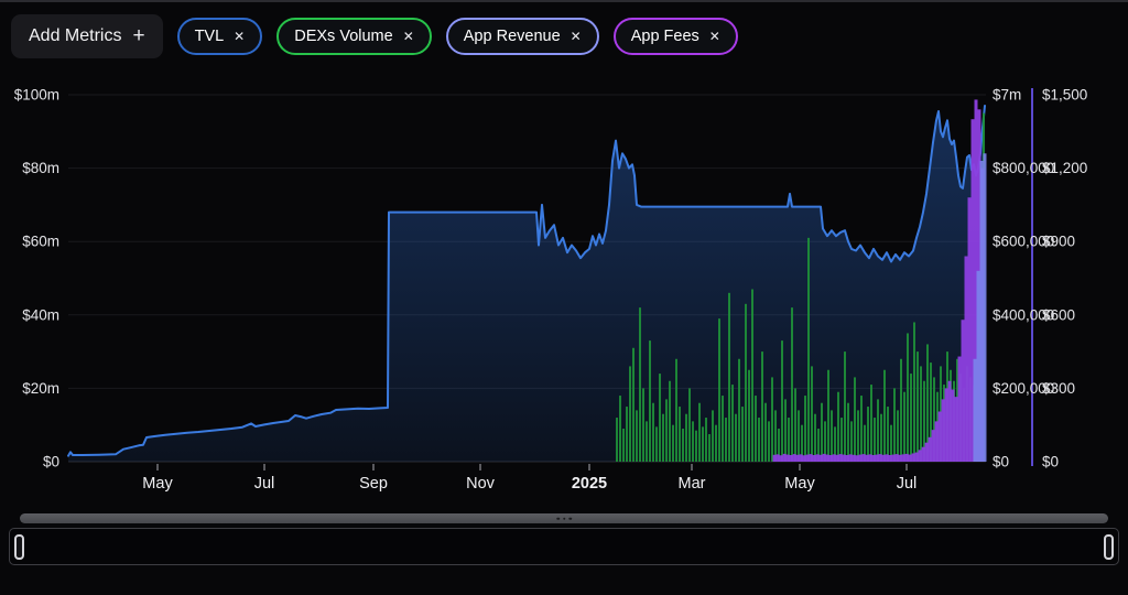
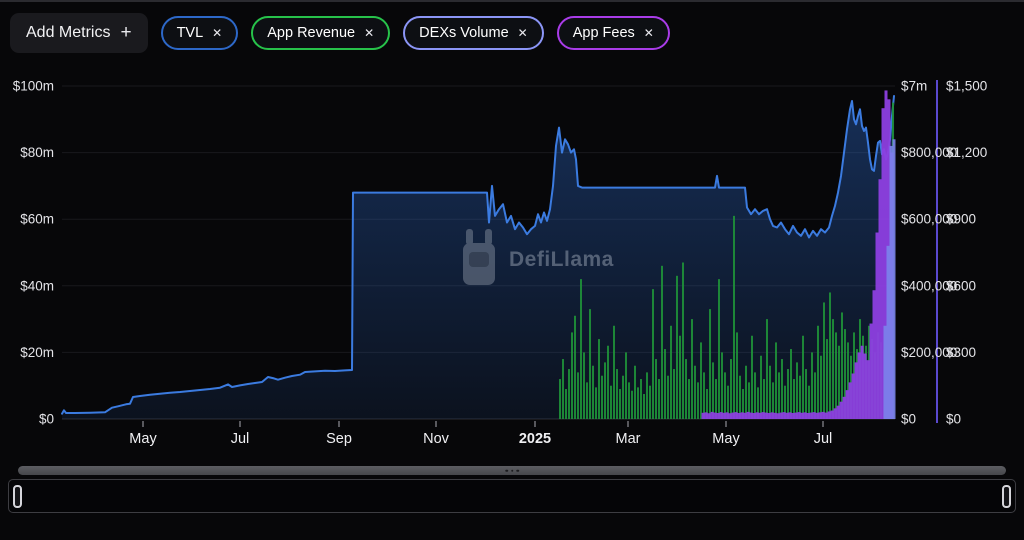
  $0
  $20m
  $40m
  $60m
  $80m
  $100m
  $0
  $200,000
  $400,000
  $600,000
  $800,000
  $7m
  $0
  $300
  $600
  $900
  $1,200
  $1,500
  May
  Jul
  Sep
  Nov
  2025
  Mar
  May
  Jul
+ DefiLlama
  Add Metrics
  +
  TVL
  ✕
- DEXs Volume
+ App Revenue
  ✕
- App Revenue
+ DEXs Volume
  ✕
  App Fees
  ✕
